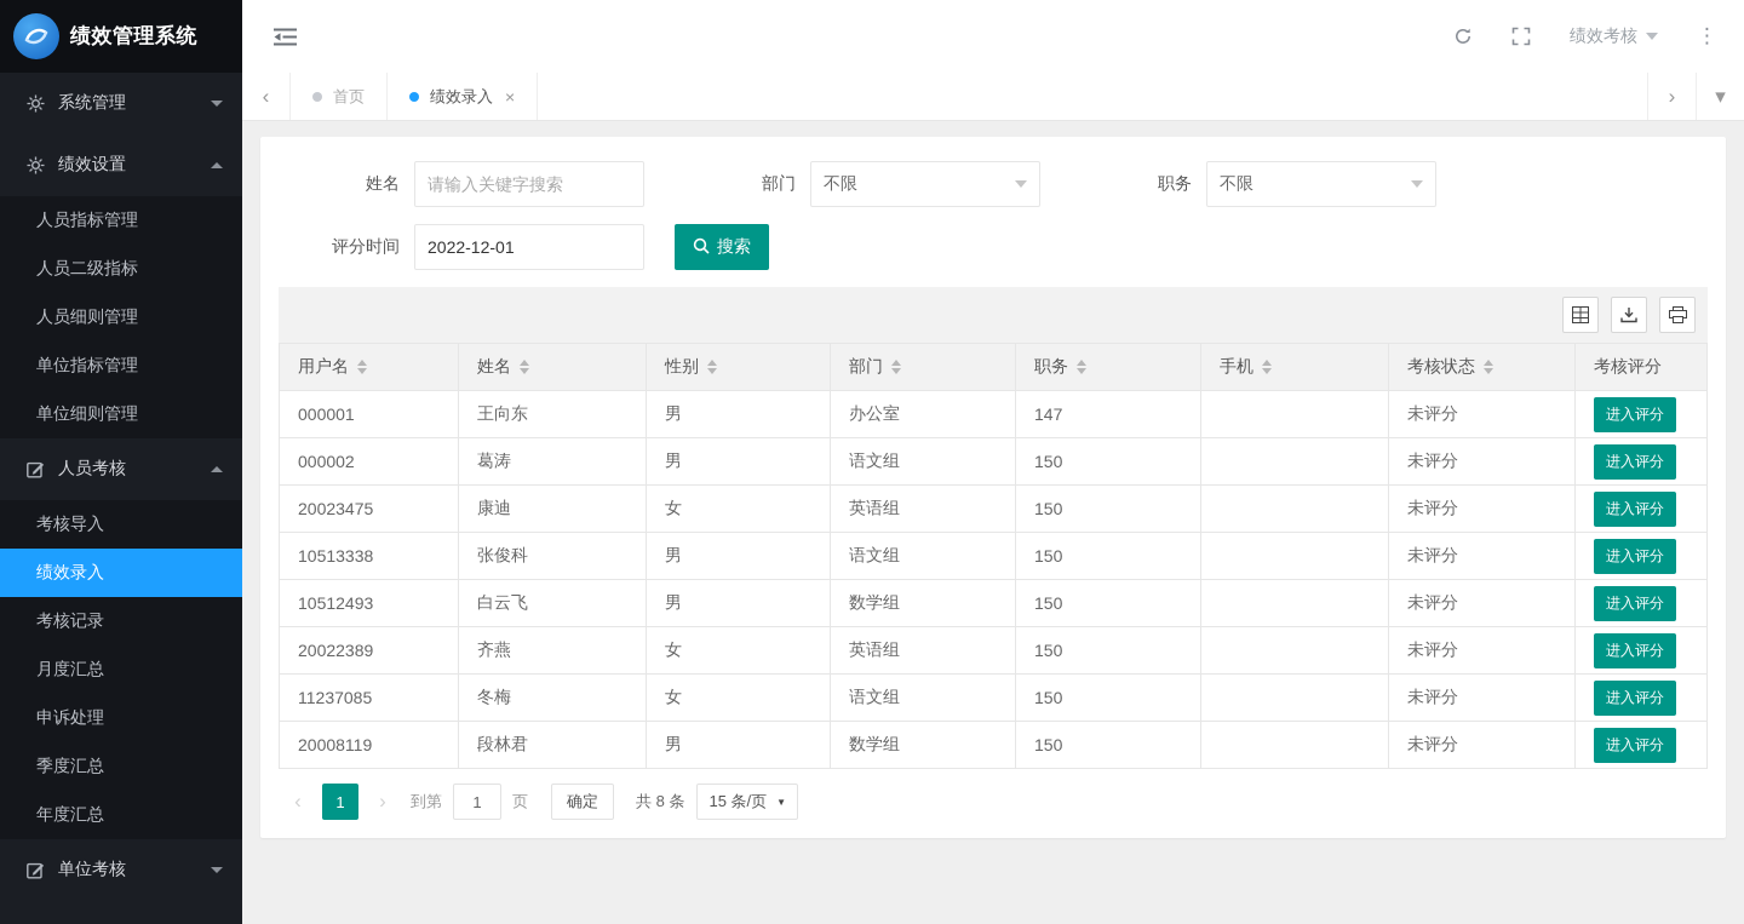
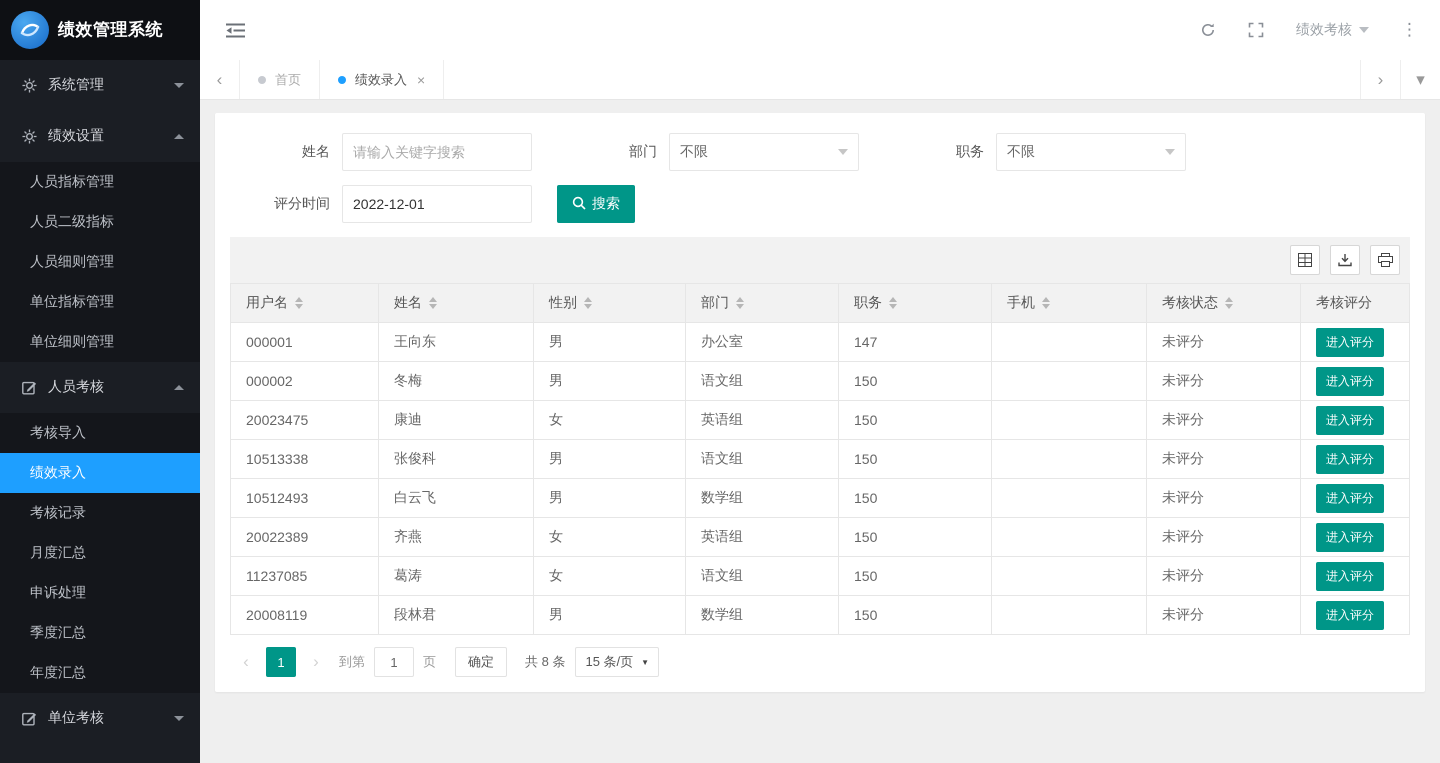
  绩效管理系统
  系统管理
  绩效设置
  人员指标管理
  人员二级指标
  人员细则管理
  单位指标管理
  单位细则管理
  人员考核
  考核导入
  绩效录入
  考核记录
  月度汇总
  申诉处理
  季度汇总
  年度汇总
  单位考核
  绩效考核
  ⋮
  ‹
  首页
  绩效录入
  ×
  ›
  ▾
  姓名
  请输入关键字搜索
  部门
  不限
  职务
  不限
  评分时间
  2022-12-01
  搜索
  用户名	姓名	性别	部门	职务	手机	考核状态	考核评分
  000001	王向东	男	办公室	147		未评分	进入评分
- 000002	葛涛	男	语文组	150		未评分	进入评分
+ 000002	冬梅	男	语文组	150		未评分	进入评分
  20023475	康迪	女	英语组	150		未评分	进入评分
  10513338	张俊科	男	语文组	150		未评分	进入评分
  10512493	白云飞	男	数学组	150		未评分	进入评分
  20022389	齐燕	女	英语组	150		未评分	进入评分
- 11237085	冬梅	女	语文组	150		未评分	进入评分
+ 11237085	葛涛	女	语文组	150		未评分	进入评分
  20008119	段林君	男	数学组	150		未评分	进入评分
  ‹
  1
  ›
  到第
  1
  页
  确定
  共 8 条
  15 条/页
  ▼
